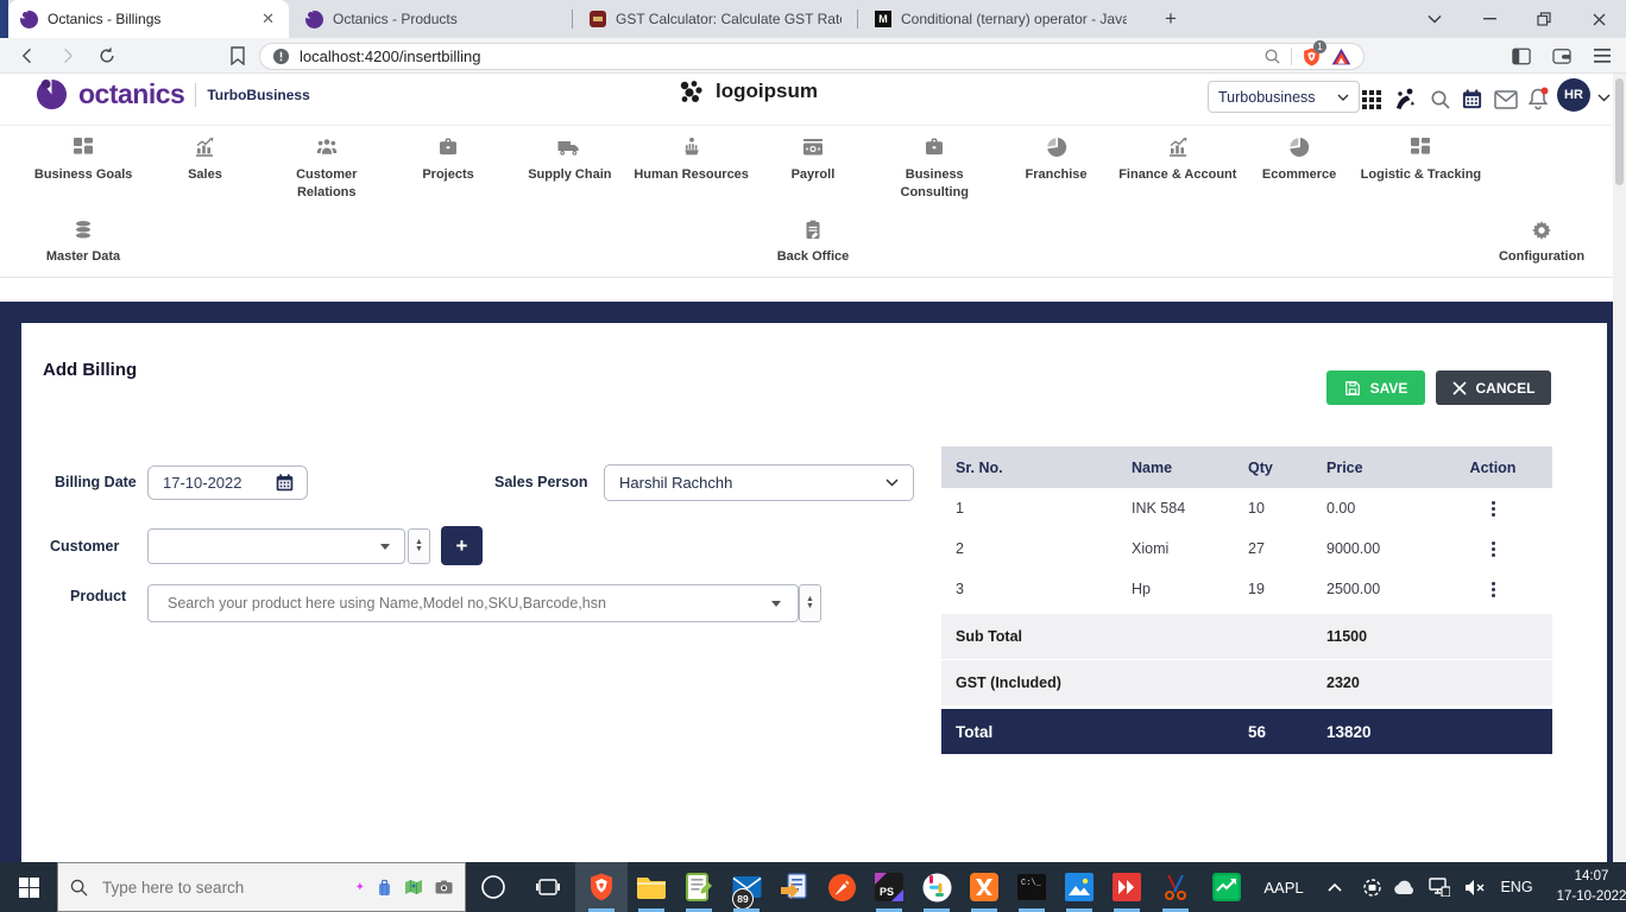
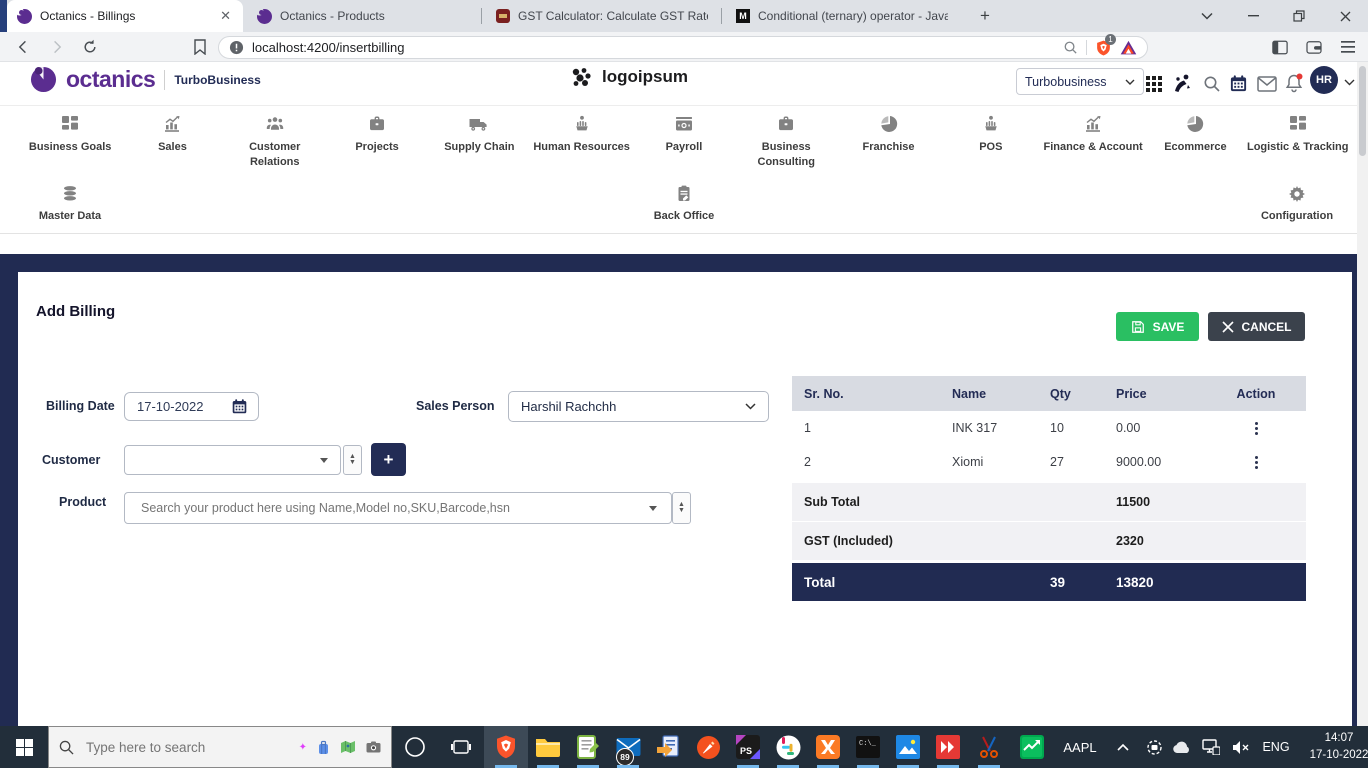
  Octanics - Billings
  ✕
  Octanics - Products
  GST Calculator: Calculate GST Rat
  M
  Conditional (ternary) operator - Java
  +
  localhost:4200/insertbilling
  1
  octanics
  TurboBusiness
  logoipsum
  Turbobusiness
  HR
  Business Goals
  Sales
  Customer Relations
  Projects
  Supply Chain
  Human Resources
  Payroll
  Business Consulting
  Franchise
+ POS
  Finance & Account
  Ecommerce
  Logistic & Tracking
  Master Data
  Back Office
  Configuration
  Add Billing
  SAVE
  CANCEL
  Billing Date
  17-10-2022
  Sales Person
  Harshil Rachchh
  Customer
  +
  Product
  Search your product here using Name,Model no,SKU,Barcode,hsn
  Sr. No.
  Name
  Qty
  Price
  Action
  1
- INK 584
+ INK 317
  10
  0.00
  2
  Xiomi
  27
  9000.00
- 3
- Hp
- 19
- 2500.00
  Sub Total
  11500
  GST (Included)
  2320
  Total
- 56
+ 39
  13820
  Type here to search
  ✦
  89
  PS
  C:\_
  AAPL
  ENG
  14:07
  17-10-2022
